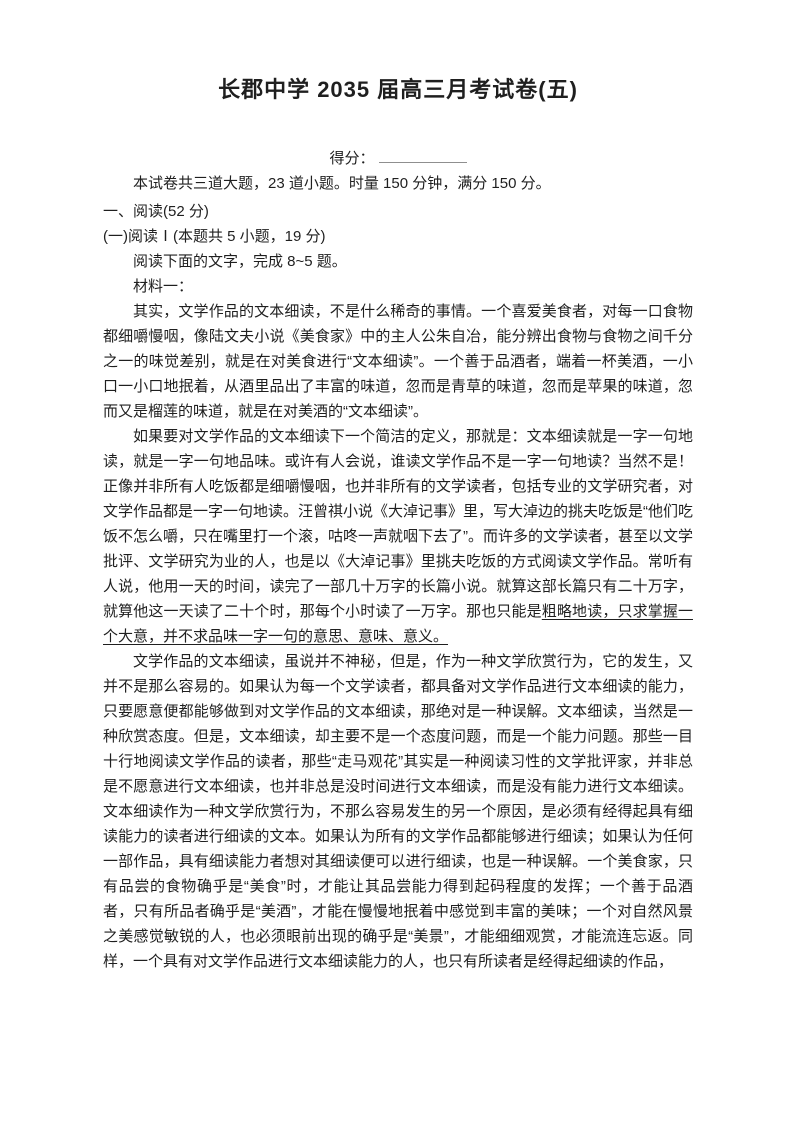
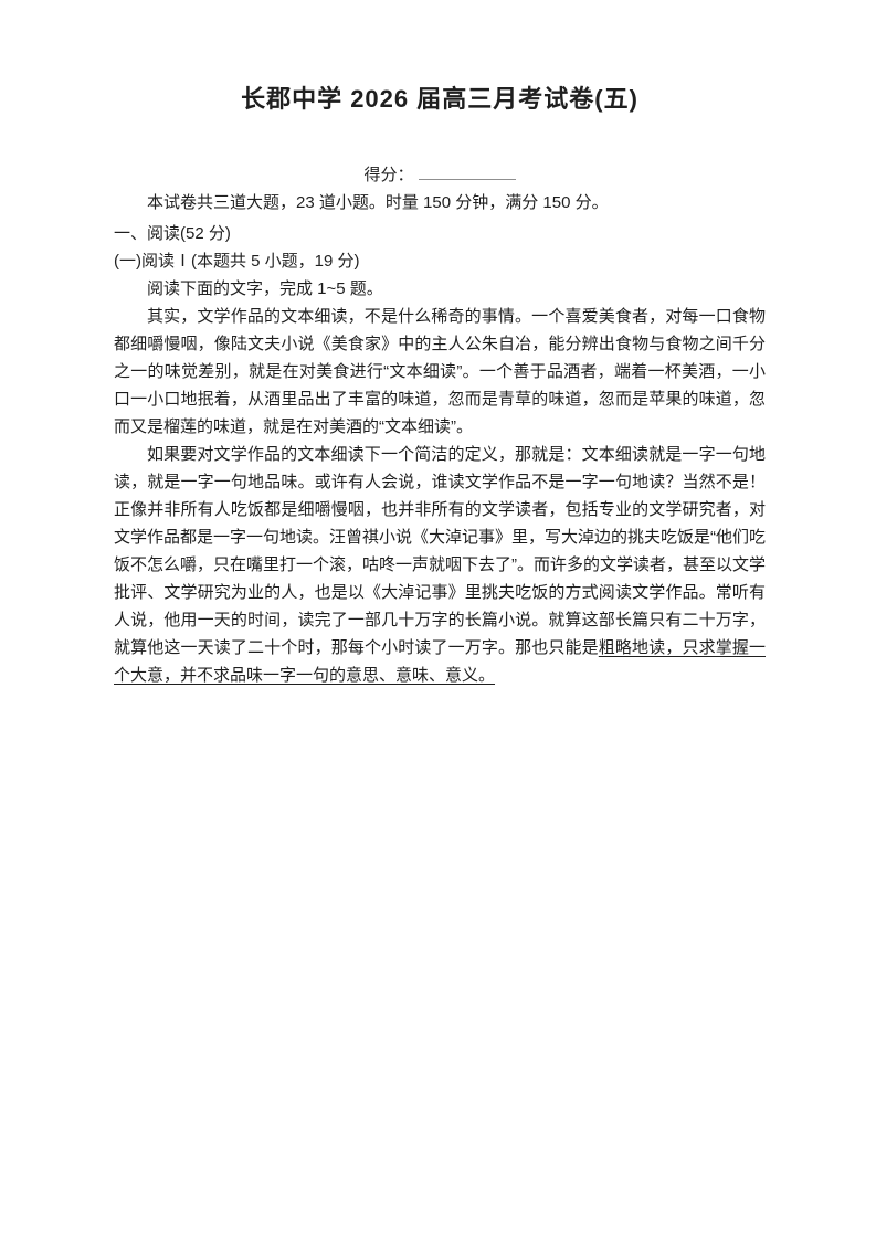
- 长郡中学 2035 届高三月考试卷(五)
+ 长郡中学 2026 届高三月考试卷(五)
  得分：
  本试卷共三道大题，23 道小题。时量 150 分钟，满分 150 分。
  一、阅读(52 分)
  (一)阅读Ⅰ(本题共 5 小题，19 分)
- 阅读下面的文字，完成 8~5 题。
+ 阅读下面的文字，完成 1~5 题。
- 材料一：
  其实，文学作品的文本细读，不是什么稀奇的事情。一个喜爱美食者，对每一口食物都细嚼慢咽，像陆文夫小说《美食家》中的主人公朱自冶，能分辨出食物与食物之间千分之一的味觉差别，就是在对美食进行“文本细读”。一个善于品酒者，端着一杯美酒，一小口一小口地抿着，从酒里品出了丰富的味道，忽而是青草的味道，忽而是苹果的味道，忽而又是榴莲的味道，就是在对美酒的“文本细读”。
  如果要对文学作品的文本细读下一个简洁的定义，那就是：文本细读就是一字一句地读，就是一字一句地品味。或许有人会说，谁读文学作品不是一字一句地读？当然不是！正像并非所有人吃饭都是细嚼慢咽，也并非所有的文学读者，包括专业的文学研究者，对文学作品都是一字一句地读。汪曾祺小说《大淖记事》里，写大淖边的挑夫吃饭是“他们吃饭不怎么嚼，只在嘴里打一个滚，咕咚一声就咽下去了”。而许多的文学读者，甚至以文学批评、文学研究为业的人，也是以《大淖记事》里挑夫吃饭的方式阅读文学作品。常听有人说，他用一天的时间，读完了一部几十万字的长篇小说。就算这部长篇只有二十万字，就算他这一天读了二十个时，那每个小时读了一万字。那也只能是粗略地读，只求掌握一个大意，并不求品味一字一句的意思、意味、意义。
- 文学作品的文本细读，虽说并不神秘，但是，作为一种文学欣赏行为，它的发生，又并不是那么容易的。如果认为每一个文学读者，都具备对文学作品进行文本细读的能力，只要愿意便都能够做到对文学作品的文本细读，那绝对是一种误解。文本细读，当然是一种欣赏态度。但是，文本细读，却主要不是一个态度问题，而是一个能力问题。那些一目十行地阅读文学作品的读者，那些“走马观花”其实是一种阅读习性的文学批评家，并非总是不愿意进行文本细读，也并非总是没时间进行文本细读，而是没有能力进行文本细读。文本细读作为一种文学欣赏行为，不那么容易发生的另一个原因，是必须有经得起具有细读能力的读者进行细读的文本。如果认为所有的文学作品都能够进行细读；如果认为任何一部作品，具有细读能力者想对其细读便可以进行细读，也是一种误解。一个美食家，只有品尝的食物确乎是“美食”时，才能让其品尝能力得到起码程度的发挥；一个善于品酒者，只有所品者确乎是“美酒”，才能在慢慢地抿着中感觉到丰富的美味；一个对自然风景之美感觉敏锐的人，也必须眼前出现的确乎是“美景”，才能细细观赏，才能流连忘返。同样，一个具有对文学作品进行文本细读能力的人，也只有所读者是经得起细读的作品，
